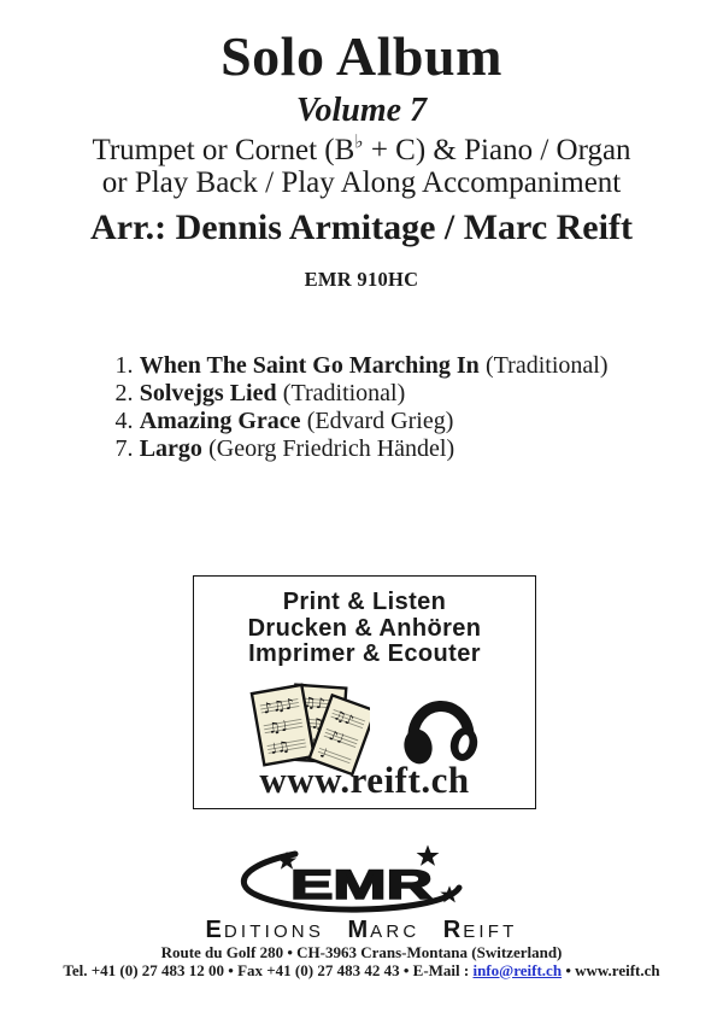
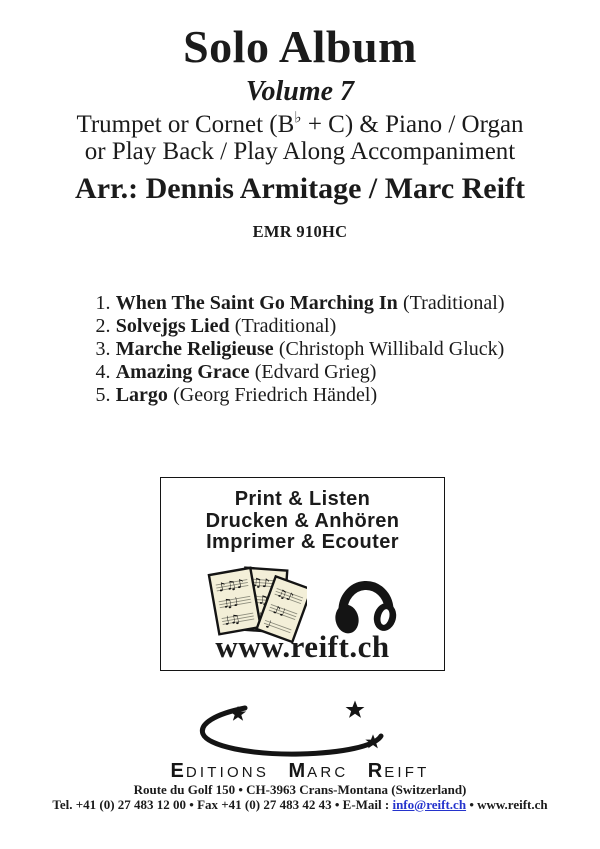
  Solo Album
  Volume 7
  Trumpet or Cornet (B♭ + C) & Piano / Organ
  or Play Back / Play Along Accompaniment
  Arr.: Dennis Armitage / Marc Reift
  EMR 910HC
  1. When The Saint Go Marching In (Traditional)
  2. Solvejgs Lied (Traditional)
+ 3. Marche Religieuse (Christoph Willibald Gluck)
  4. Amazing Grace (Edvard Grieg)
- 7. Largo (Georg Friedrich Händel)
+ 5. Largo (Georg Friedrich Händel)
  Print & Listen
  Drucken & Anhören
  Imprimer & Ecouter
  www.reift.ch
- EMR
  EDITIONS MARC REIFT
- Route du Golf 280 • CH-3963 Crans-Montana (Switzerland)
+ Route du Golf 150 • CH-3963 Crans-Montana (Switzerland)
  Tel. +41 (0) 27 483 12 00 • Fax +41 (0) 27 483 42 43 • E-Mail : info@reift.ch • www.reift.ch
